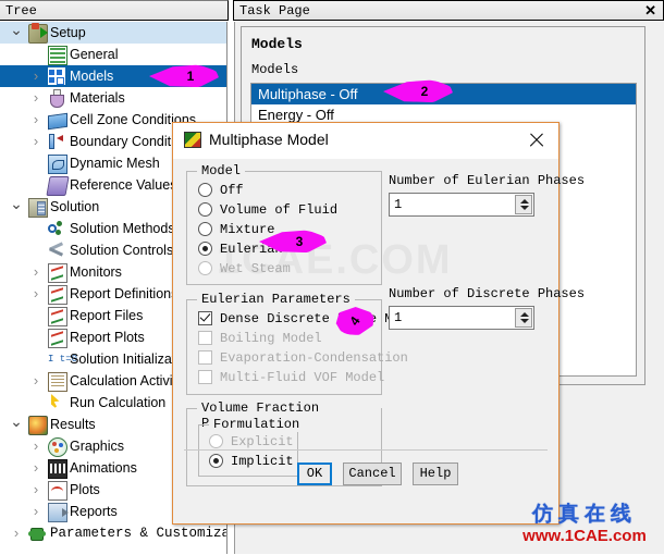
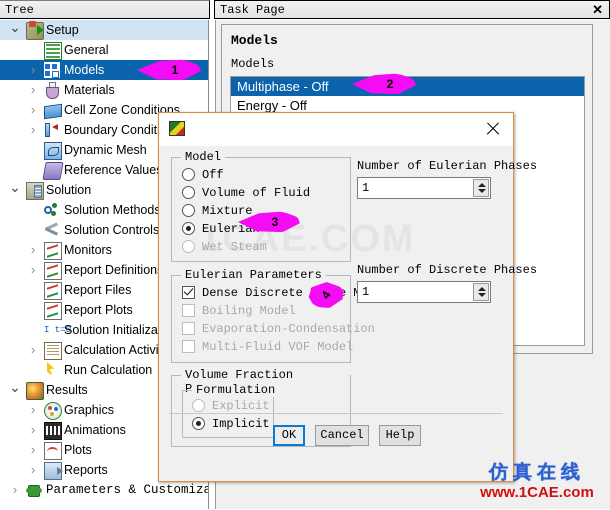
  Tree
  ⌄
  Setup
  General
  ›
  Models
  ›
  Materials
  ›
  Cell Zone Conditions
  ›
  Boundary Condit
  Dynamic Mesh
  Reference Value
  ⌄
  Solution
  Solution Method
  Solution Controls
  ›
  Monitors
  ›
  Report Definition
  Report Files
  Report Plots
  I t=
  Solution Initializa
  ›
  Calculation Activ
  Run Calculation
  ⌄
  Results
  ›
  Graphics
  ›
  Animations
  ›
  Plots
  ›
  Reports
  ›
  Parameters & Customiza
  Task Page
  ✕
  Models
  Models
  Multiphase - Off
  Energy - Off
- Multiphase Model
  1CAE.COM
  Model
  Off
  Volume of Fluid
  Mixture
  Euleria
  Wet Steam
  Eulerian Parameters
  Boiling Model
  Evaporation-Condensation
  Multi-Fluid VOF Model
  Formulation
  Explicit
  Implicit
  Number of Eulerian Phases
  1
  Number of Discrete Phases
  1
  OK
  Cancel
  Help
  1
  2
  3
  仿真在线
  www.1CAE.com
